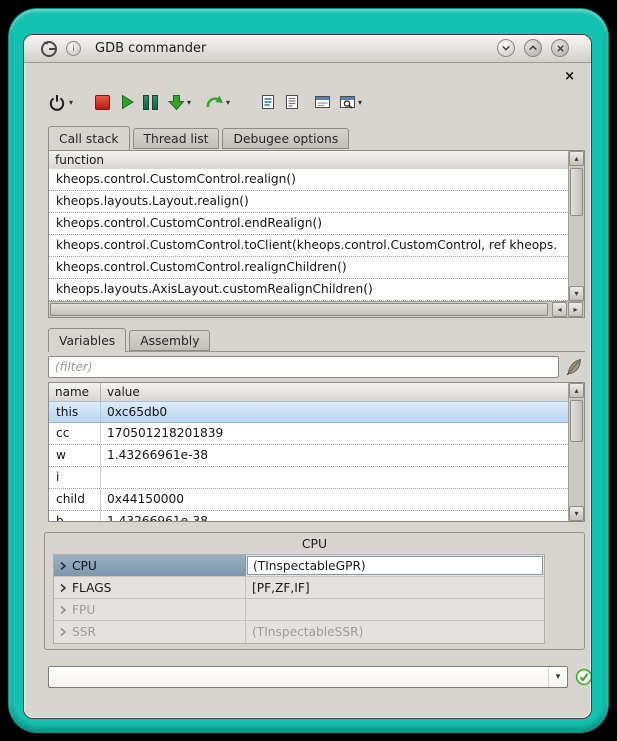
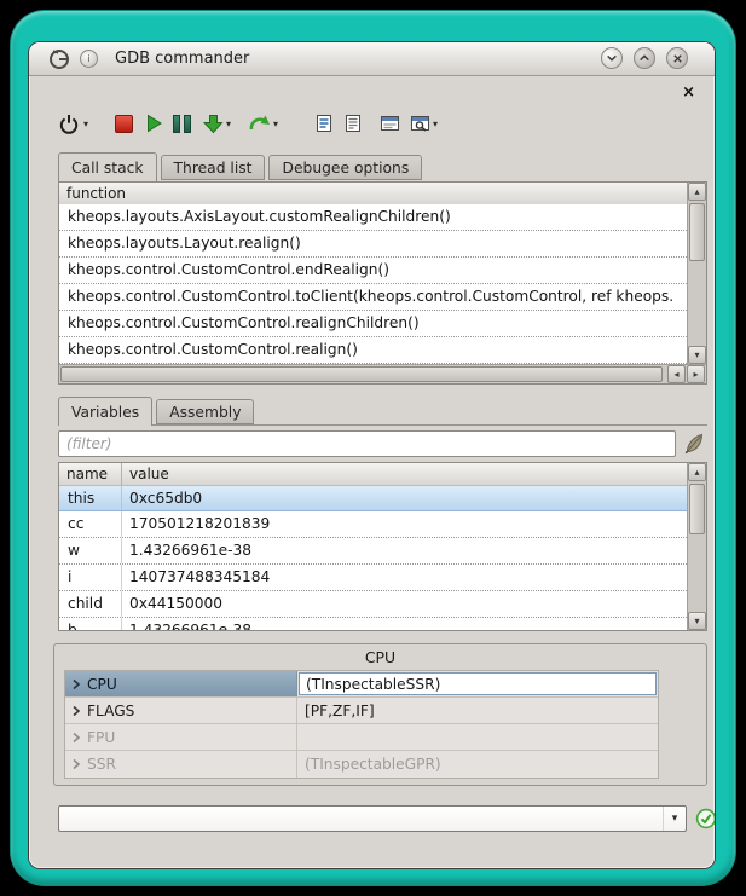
  i
  GDB commander
  ×
  ▾
  ▾
  ▾
  ▾
  Call stack
  Thread list
  Debugee options
  function
- kheops.control.CustomControl.realign()
+ kheops.layouts.AxisLayout.customRealignChildren()
  kheops.layouts.Layout.realign()
  kheops.control.CustomControl.endRealign()
  kheops.control.CustomControl.toClient(kheops.control.CustomControl, ref kheops.
  kheops.control.CustomControl.realignChildren()
- kheops.layouts.AxisLayout.customRealignChildren()
+ kheops.control.CustomControl.realign()
  ▴
  ▾
  ◂
  ▸
  Variables
  Assembly
  (filter)
  name
  value
  this
  0xc65db0
  cc
  170501218201839
  w
  1.43266961e-38
  i
+ 140737488345184
  child
  0x44150000
  ▴
  ▾
  CPU
  CPU
- (TInspectableGPR)
+ (TInspectableSSR)
  FLAGS
  [PF,ZF,IF]
  FPU
  SSR
- (TInspectableSSR)
+ (TInspectableGPR)
  ▾
